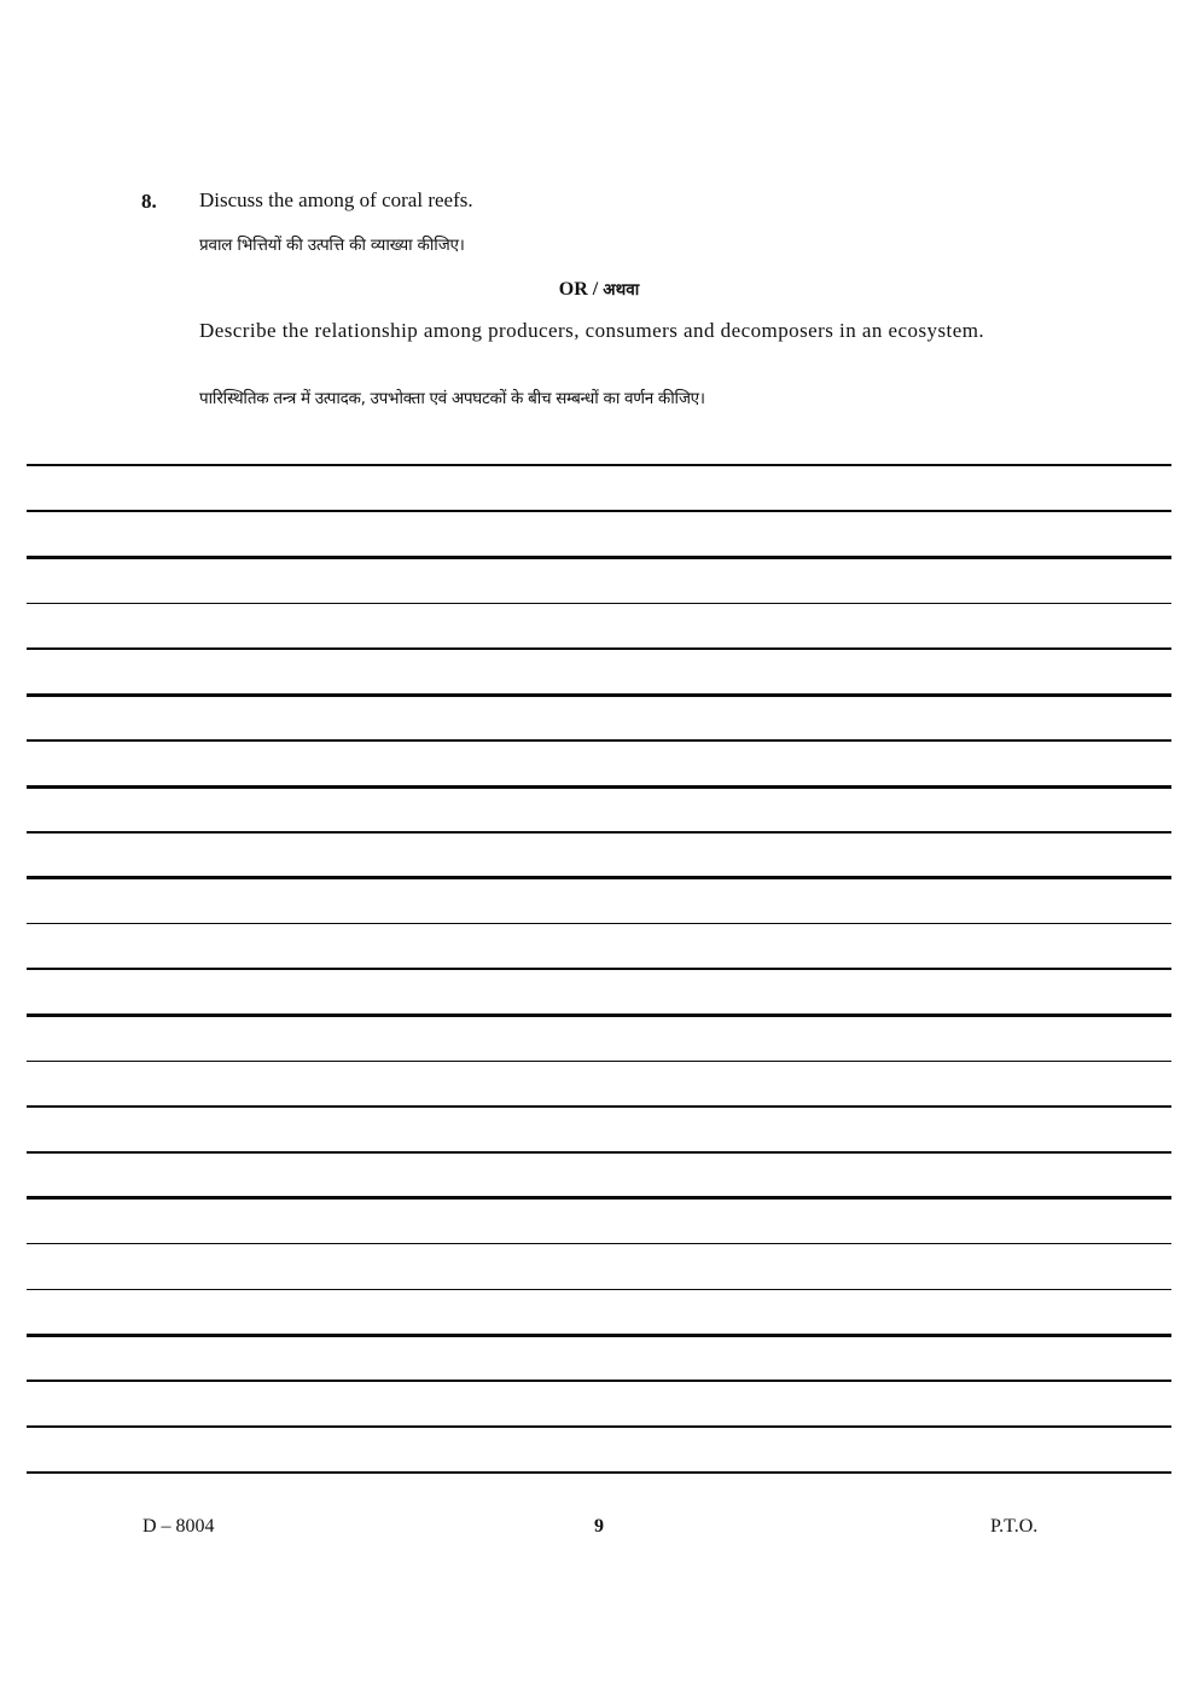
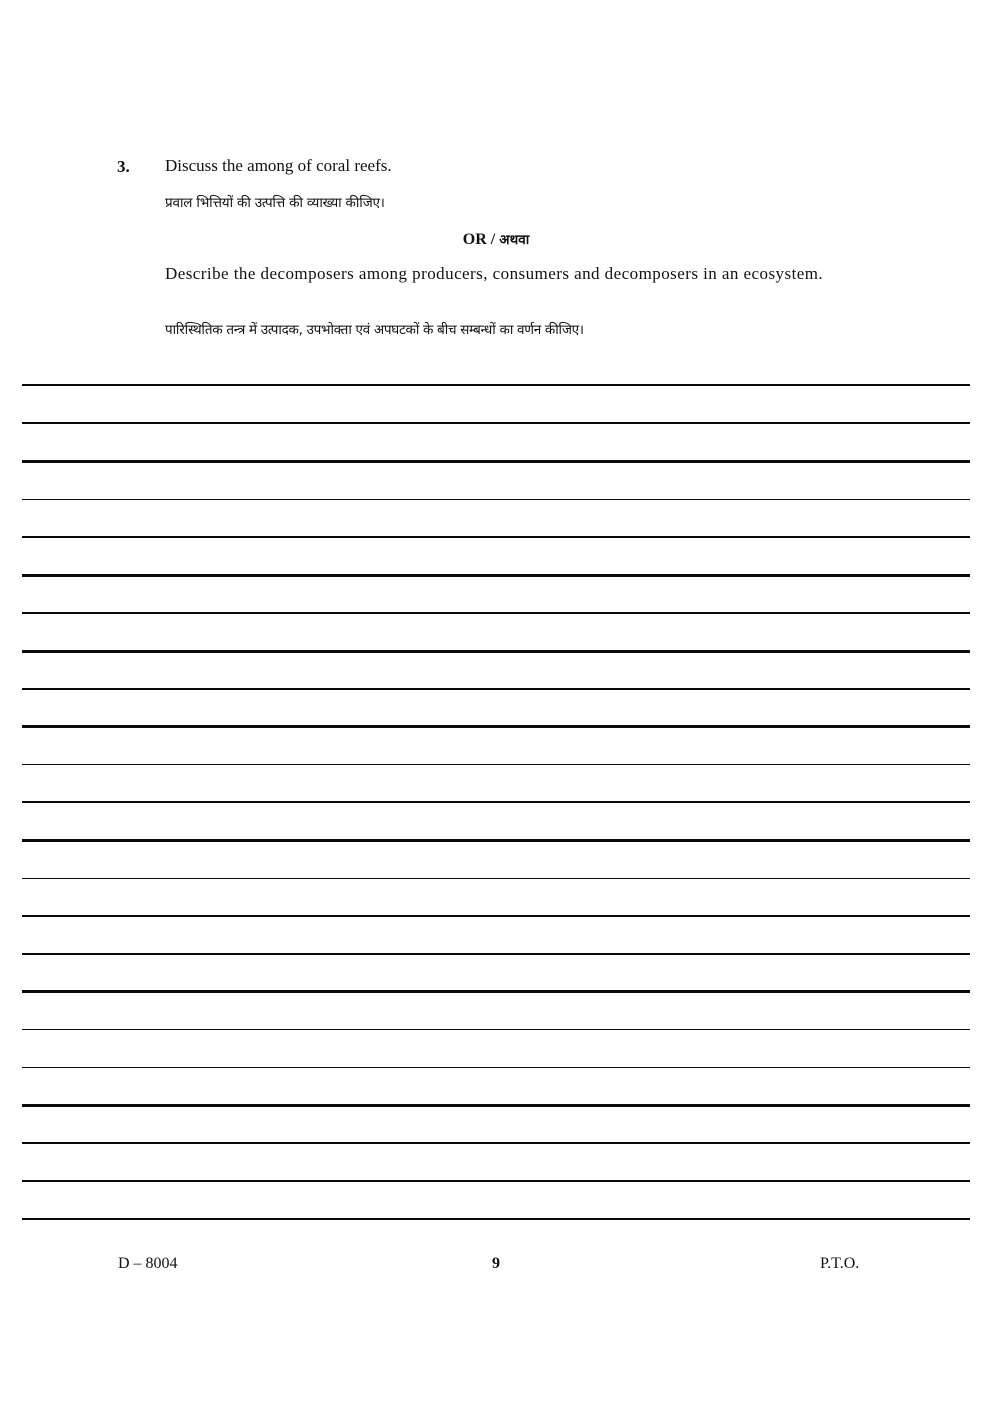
- 8.
+ 3.
  Discuss the among of coral reefs.
  प्रवाल भित्तियों की उत्पत्ति की व्याख्या कीजिए।
  OR / अथवा
- Describe the relationship among producers, consumers and decomposers in an ecosystem.
+ Describe the decomposers among producers, consumers and decomposers in an ecosystem.
  पारिस्थितिक तन्त्र में उत्पादक, उपभोक्ता एवं अपघटकों के बीच सम्बन्धों का वर्णन कीजिए।
  D – 8004
  9
  P.T.O.
